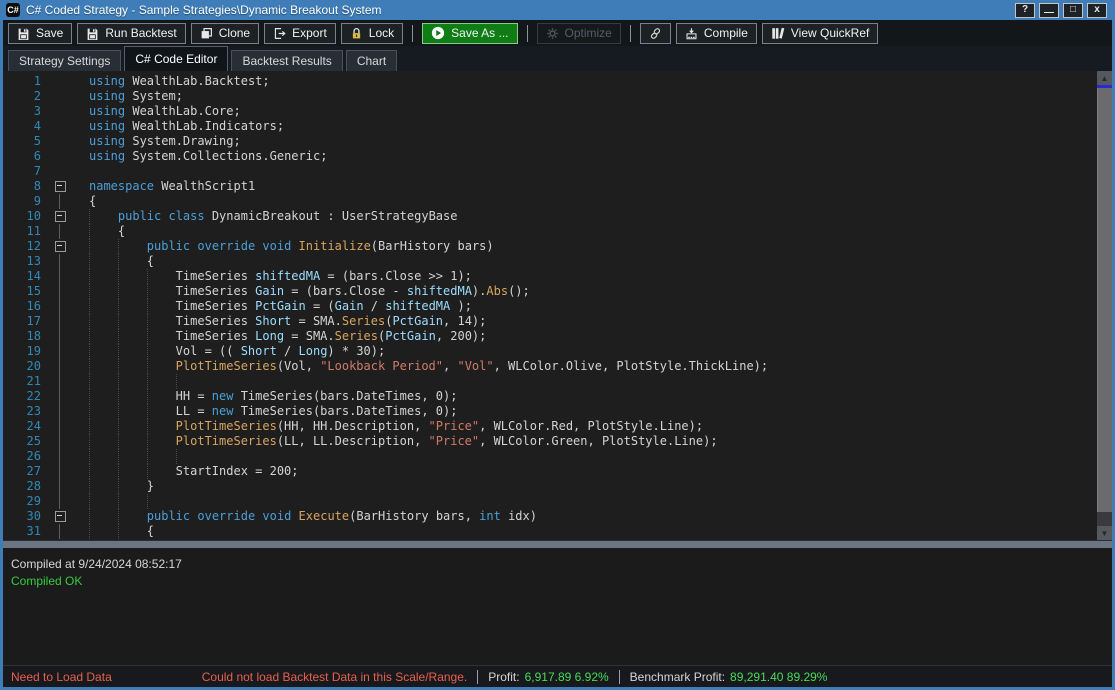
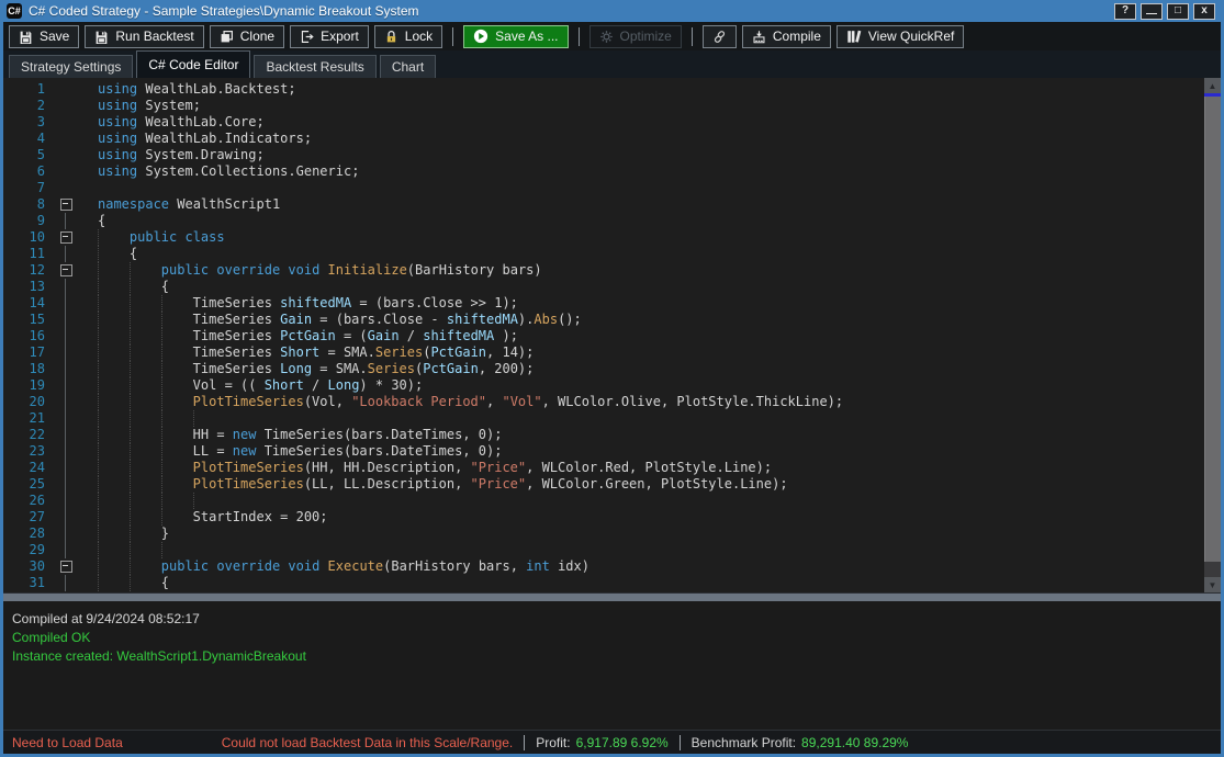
  C#
  C# Coded Strategy - Sample Strategies\Dynamic Breakout System
  ?
  —
  □
  x
  Save
  Run Backtest
  Clone
  Export
  Lock
  Save As ...
  Optimize
  Compile
  View QuickRef
  Strategy Settings
  C# Code Editor
  Backtest Results
  Chart
  1
  using
  WealthLab.Backtest;
  2
  using
  System;
  3
  using
  WealthLab.Core;
  4
  using
  WealthLab.Indicators;
  5
  using
  System.Drawing;
  6
  using
  System.Collections.Generic;
  7
  8
  namespace
  WealthScript1
  9
  {
  10
  public
  class
- DynamicBreakout : UserStrategyBase
  11
  {
  12
  public
  override
  void
  Initialize
  (BarHistory bars)
  13
  {
  14
  TimeSeries
  shiftedMA
  = (bars.Close >> 1);
  15
  TimeSeries
  Gain
  = (bars.Close -
  shiftedMA
  ).
  Abs
  ();
  16
  TimeSeries
  PctGain
  = (
  Gain
  /
  shiftedMA
  );
  17
  TimeSeries
  Short
  = SMA.
  Series
  (
  PctGain
  , 14);
  18
  TimeSeries
  Long
  = SMA.
  Series
  (
  PctGain
  , 200);
  19
  Vol = ((
  Short
  /
  Long
  ) * 30);
  20
  PlotTimeSeries
  (Vol,
  "Lookback Period"
  ,
  "Vol"
  , WLColor.Olive, PlotStyle.ThickLine);
  21
  22
  HH =
  new
  TimeSeries(bars.DateTimes, 0);
  23
  LL =
  new
  TimeSeries(bars.DateTimes, 0);
  24
  PlotTimeSeries
  (HH, HH.Description,
  "Price"
  , WLColor.Red, PlotStyle.Line);
  25
  PlotTimeSeries
  (LL, LL.Description,
  "Price"
  , WLColor.Green, PlotStyle.Line);
  26
  27
  StartIndex = 200;
  28
  }
  29
  30
  public
  override
  void
  Execute
  (BarHistory bars,
  int
  idx)
  31
  {
  ▲
  ▼
  Compiled at 9/24/2024 08:52:17
  Compiled OK
+ Instance created: WealthScript1.DynamicBreakout
  Need to Load Data
  Could not load Backtest Data in this Scale/Range.
  Profit:
  6,917.89 6.92%
  Benchmark Profit:
  89,291.40 89.29%
